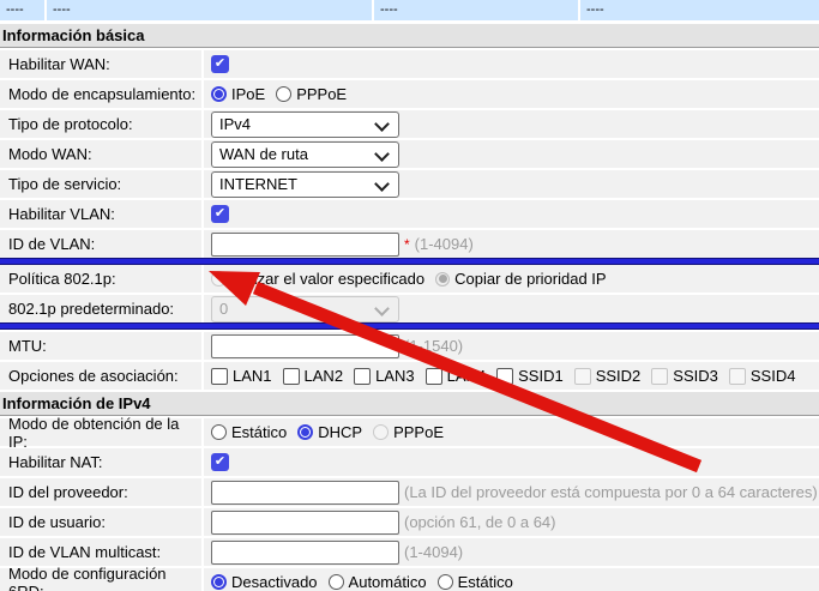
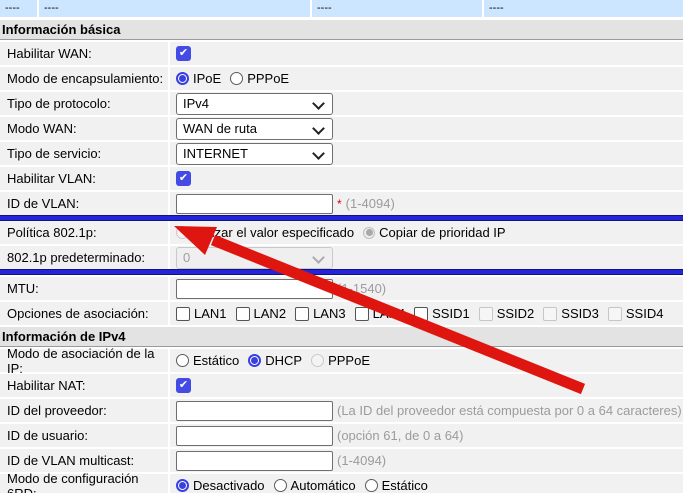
  ----
  ----
  ----
  ----
  Información básica
  Habilitar WAN:
  Modo de encapsulamiento:
  IPoE
  PPPoE
  Tipo de protocolo:
  IPv4
  Modo WAN:
  WAN de ruta
  Tipo de servicio:
  INTERNET
  Habilitar VLAN:
  ID de VLAN:
  *
  (1-4094)
  Política 802.1p:
  zar el valor especificado
  Copiar de prioridad IP
  802.1p predeterminado:
  0
  MTU:
  -1540)
  Opciones de asociación:
  LAN1
  LAN2
  LAN3
  SSID1
  SSID2
  SSID3
  SSID4
  Información de IPv4
- Modo de obtención de la IP:
+ Modo de asociación de la IP:
  Estático
  DHCP
  PPPoE
  Habilitar NAT:
  ID del proveedor:
  (La ID del proveedor está compuesta por 0 a 64 caracteres)
  ID de usuario:
  (opción 61, de 0 a 64)
  ID de VLAN multicast:
  (1-4094)
  Modo de configuración
  Desactivado
  Automático
  Estático
